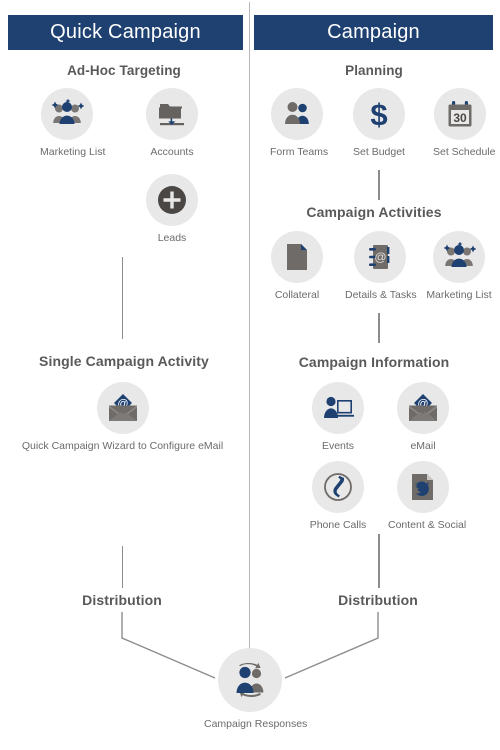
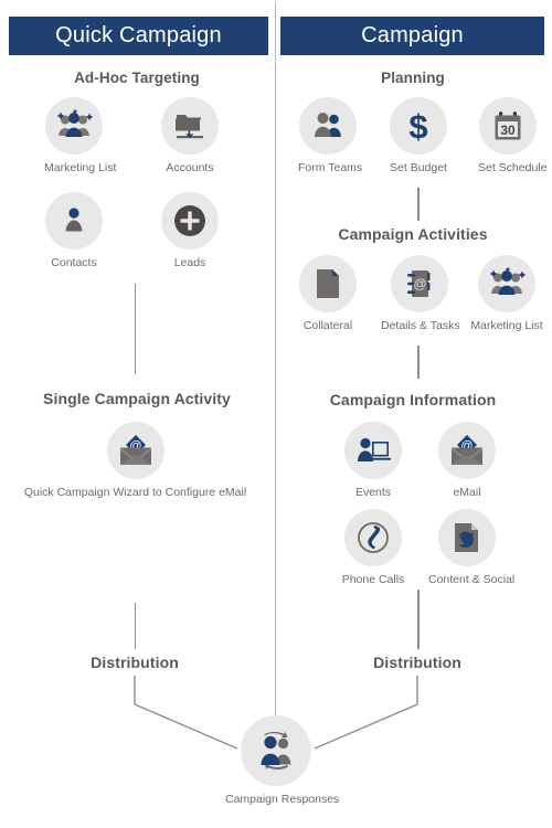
  Quick Campaign
  Campaign
  Ad-Hoc Targeting
  Marketing L
  Accounts
+ Contacts
  Leads
  Single Campaign Activity
  @
  Quick Campaign Wizard to Configure eMail
  Distribution
  Planning
  Form Team
  $
  Set Budget
  30
  Set Schedu
  Campaign Activities
  Collateral
  @
  Details & Tasks
  Marketing List
  Campaign Information
  Events
  @
  eMail
  Phone Calls
  Content & Soci
  Distribution
  Campaign Responses
